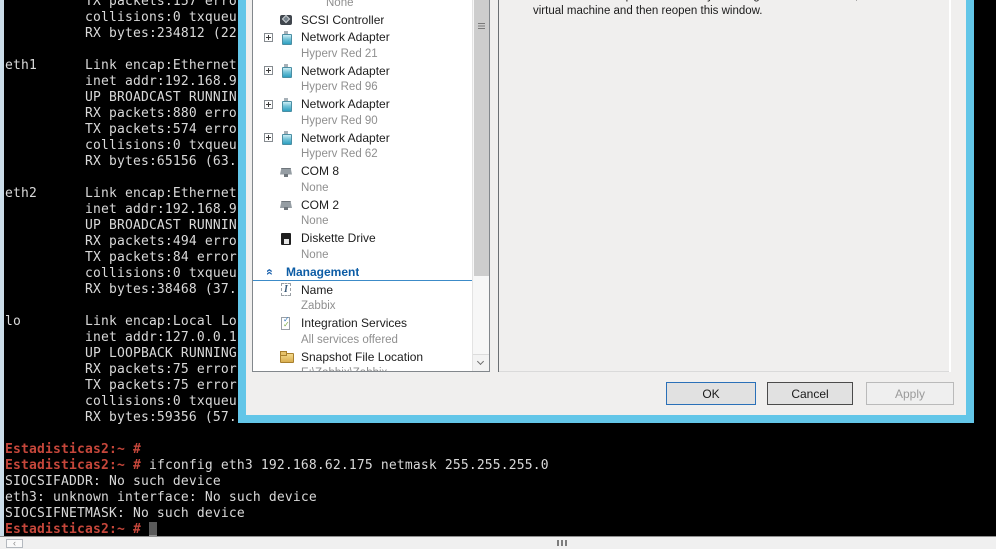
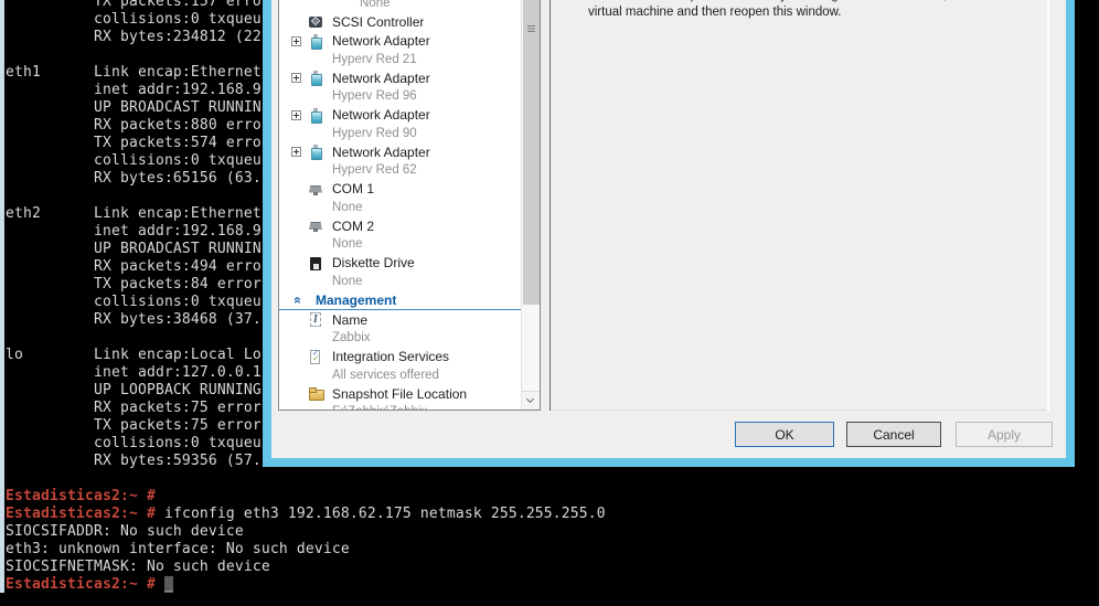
  TX packets:157 erro
  collisions:0 txqueu
  RX bytes:234812 (22
  eth1 Link encap:Ethernet
  inet addr:192.168.9
  UP BROADCAST RUNNIN
  RX packets:880 erro
  TX packets:574 erro
  collisions:0 txqueu
  RX bytes:65156 (63.
  eth2 Link encap:Ethernet
  inet addr:192.168.9
  UP BROADCAST RUNNIN
  RX packets:494 erro
  TX packets:84 error
  collisions:0 txqueu
  RX bytes:38468 (37.
  lo Link encap:Local Lo
  inet addr:127.0.0.1
  UP LOOPBACK RUNNING
  RX packets:75 error
  TX packets:75 error
  collisions:0 txqueu
  RX bytes:59356 (57.
  Estadisticas2:~ #
  Estadisticas2:~ # ifconfig eth3 192.168.62.175 netmask 255.255.255.0
  SIOCSIFADDR: No such device
  eth3: unknown interface: No such device
  SIOCSIFNETMASK: No such device
  Estadisticas2:~ # _
  None
  SCSI Controller
  Network Adapter
  Hyperv Red 21
  Network Adapter
  Hyperv Red 96
  Network Adapter
  Hyperv Red 90
  Network Adapter
  Hyperv Red 62
- COM 8
+ COM 1
  None
  COM 2
  None
  Diskette Drive
  None
  Management
  Name
  Zabbix
  Integration Services
  All services offered
  Snapshot File Location
  virtual machine and then reopen this window.
  OK
  Cancel
  Apply
- ‹
